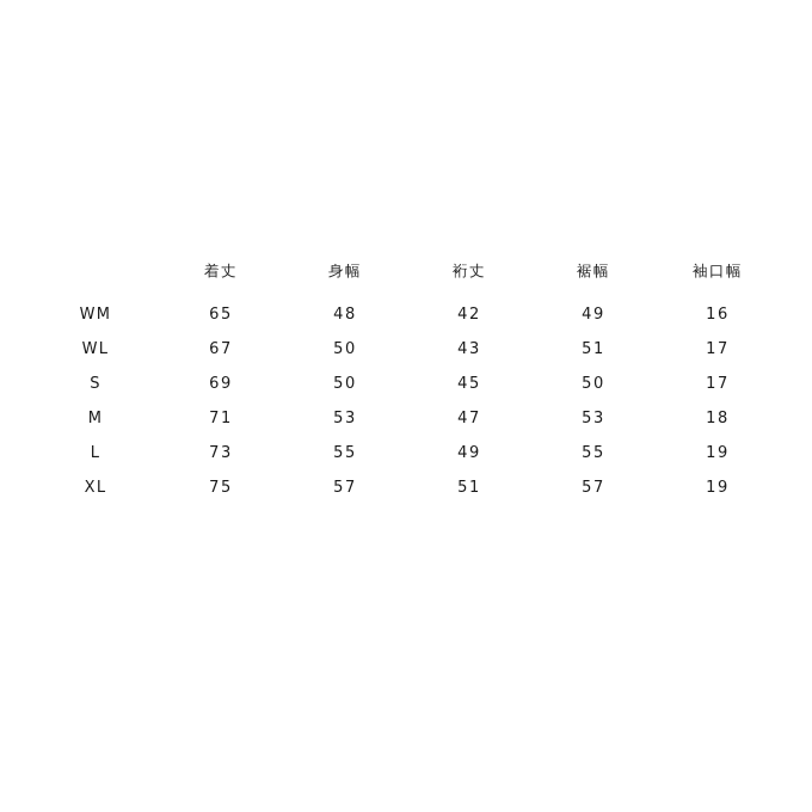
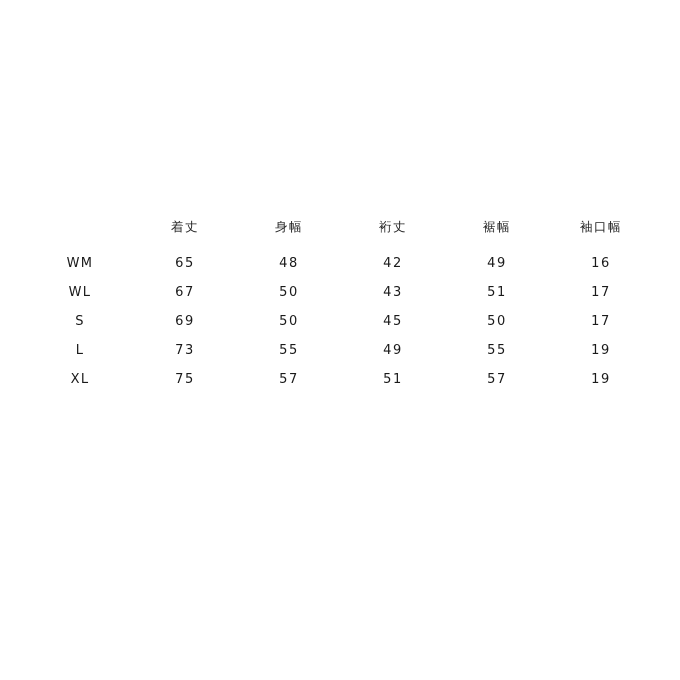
  	着丈	身幅	裄丈	裾幅	袖口幅
  WM	65	48	42	49	16
  WL	67	50	43	51	17
  S	69	50	45	50	17
- M	71	53	47	53	18
  L	73	55	49	55	19
  XL	75	57	51	57	19
